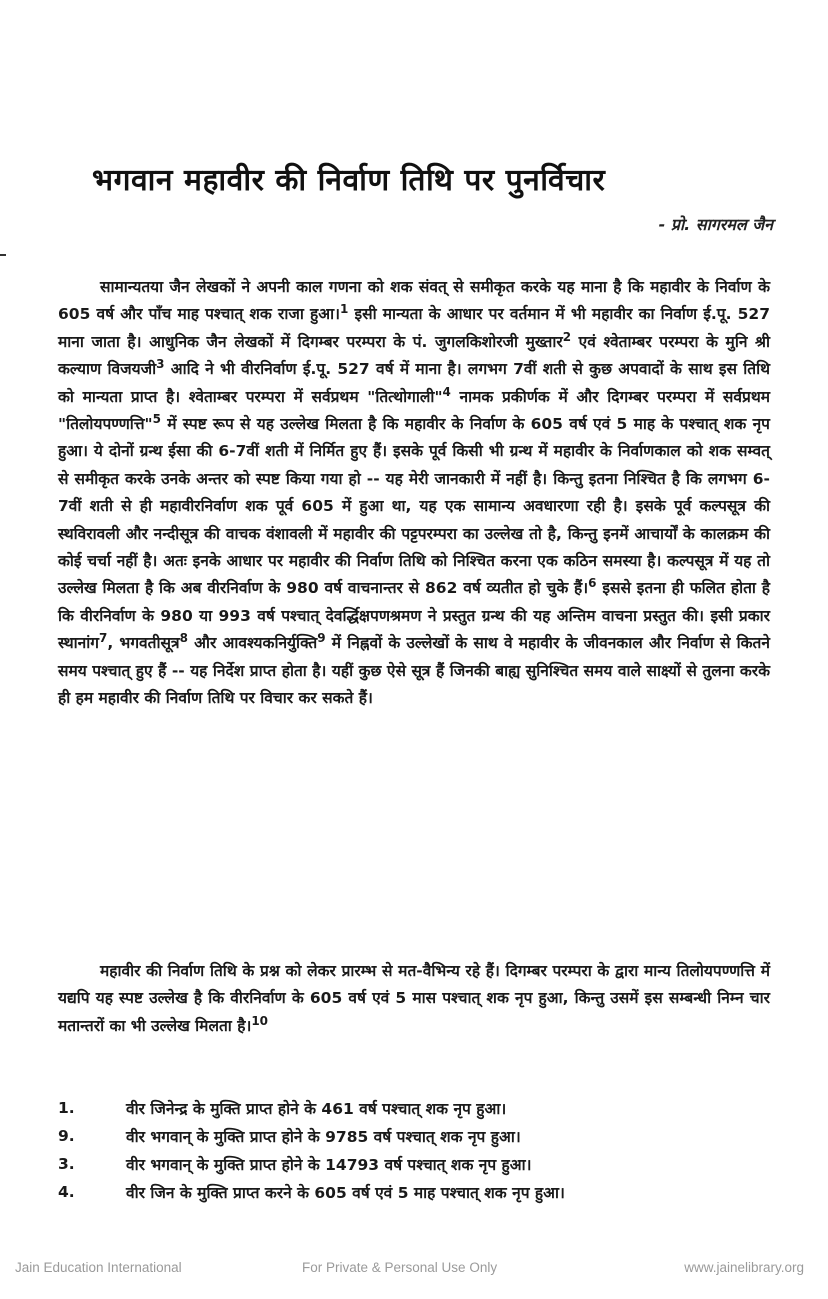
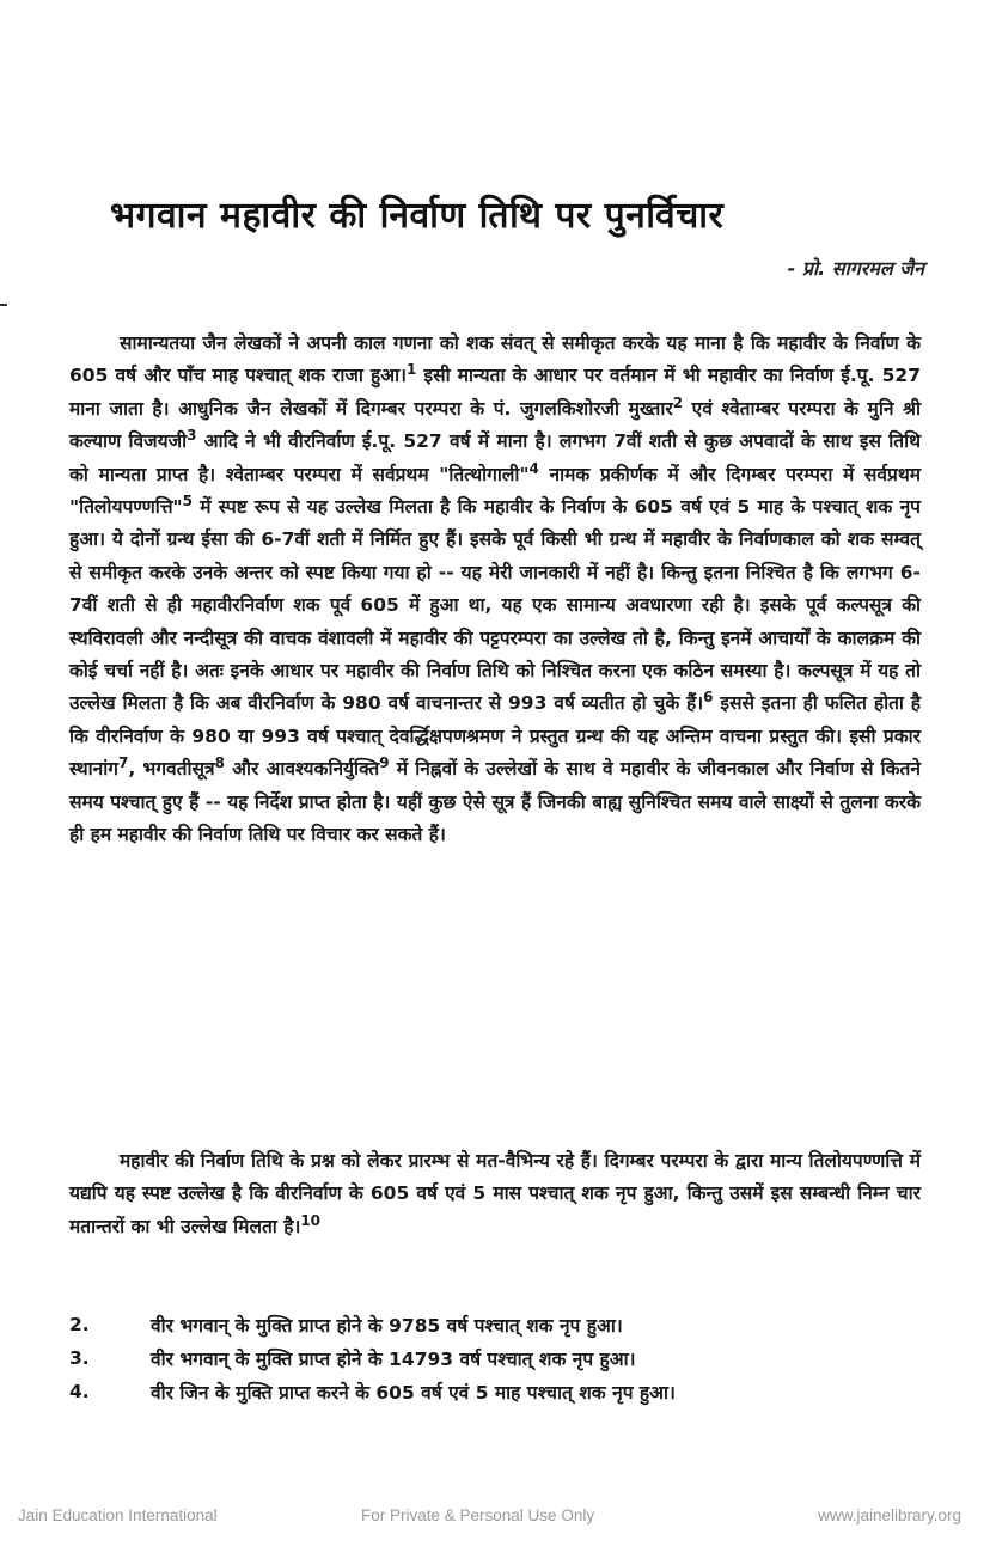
  भगवान महावीर की निर्वाण तिथि पर पुनर्विचार
  - प्रो. सागरमल जैन
- सामान्यतया जैन लेखकों ने अपनी काल गणना को शक संवत् से समीकृत करके यह माना है कि महावीर के निर्वाण के 605 वर्ष और पाँच माह पश्चात् शक राजा हुआ।1 इसी मान्यता के आधार पर वर्तमान में भी महावीर का निर्वाण ई.पू. 527 माना जाता है। आधुनिक जैन लेखकों में दिगम्बर परम्परा के पं. जुगलकिशोरजी मुख्तार2 एवं श्वेताम्बर परम्परा के मुनि श्री कल्याण विजयजी3 आदि ने भी वीरनिर्वाण ई.पू. 527 वर्ष में माना है। लगभग 7वीं शती से कुछ अपवादों के साथ इस तिथि को मान्यता प्राप्त है। श्वेताम्बर परम्परा में सर्वप्रथम "तित्थोगाली"4 नामक प्रकीर्णक में और दिगम्बर परम्परा में सर्वप्रथम "तिलोयपण्णत्ति"5 में स्पष्ट रूप से यह उल्लेख मिलता है कि महावीर के निर्वाण के 605 वर्ष एवं 5 माह के पश्चात् शक नृप हुआ। ये दोनों ग्रन्थ ईसा की 6-7वीं शती में निर्मित हुए हैं। इसके पूर्व किसी भी ग्रन्थ में महावीर के निर्वाणकाल को शक सम्वत् से समीकृत करके उनके अन्तर को स्पष्ट किया गया हो -- यह मेरी जानकारी में नहीं है। किन्तु इतना निश्चित है कि लगभग 6-7वीं शती से ही महावीरनिर्वाण शक पूर्व 605 में हुआ था, यह एक सामान्य अवधारणा रही है। इसके पूर्व कल्पसूत्र की स्थविरावली और नन्दीसूत्र की वाचक वंशावली में महावीर की पट्टपरम्परा का उल्लेख तो है, किन्तु इनमें आचार्यों के कालक्रम की कोई चर्चा नहीं है। अतः इनके आधार पर महावीर की निर्वाण तिथि को निश्चित करना एक कठिन समस्या है। कल्पसूत्र में यह तो उल्लेख मिलता है कि अब वीरनिर्वाण के 980 वर्ष वाचनान्तर से 862 वर्ष व्यतीत हो चुके हैं।6 इससे इतना ही फलित होता है कि वीरनिर्वाण के 980 या 993 वर्ष पश्चात् देवर्द्धिक्षपणश्रमण ने प्रस्तुत ग्रन्थ की यह अन्तिम वाचना प्रस्तुत की। इसी प्रकार स्थानांग7, भगवतीसूत्र8 और आवश्यकनिर्युक्ति9 में निह्नवों के उल्लेखों के साथ वे महावीर के जीवनकाल और निर्वाण से कितने समय पश्चात् हुए हैं -- यह निर्देश प्राप्त होता है। यहीं कुछ ऐसे सूत्र हैं जिनकी बाह्य सुनिश्चित समय वाले साक्ष्यों से तुलना करके ही हम महावीर की निर्वाण तिथि पर विचार कर सकते हैं।
+ सामान्यतया जैन लेखकों ने अपनी काल गणना को शक संवत् से समीकृत करके यह माना है कि महावीर के निर्वाण के 605 वर्ष और पाँच माह पश्चात् शक राजा हुआ।1 इसी मान्यता के आधार पर वर्तमान में भी महावीर का निर्वाण ई.पू. 527 माना जाता है। आधुनिक जैन लेखकों में दिगम्बर परम्परा के पं. जुगलकिशोरजी मुख्तार2 एवं श्वेताम्बर परम्परा के मुनि श्री कल्याण विजयजी3 आदि ने भी वीरनिर्वाण ई.पू. 527 वर्ष में माना है। लगभग 7वीं शती से कुछ अपवादों के साथ इस तिथि को मान्यता प्राप्त है। श्वेताम्बर परम्परा में सर्वप्रथम "तित्थोगाली"4 नामक प्रकीर्णक में और दिगम्बर परम्परा में सर्वप्रथम "तिलोयपण्णत्ति"5 में स्पष्ट रूप से यह उल्लेख मिलता है कि महावीर के निर्वाण के 605 वर्ष एवं 5 माह के पश्चात् शक नृप हुआ। ये दोनों ग्रन्थ ईसा की 6-7वीं शती में निर्मित हुए हैं। इसके पूर्व किसी भी ग्रन्थ में महावीर के निर्वाणकाल को शक सम्वत् से समीकृत करके उनके अन्तर को स्पष्ट किया गया हो -- यह मेरी जानकारी में नहीं है। किन्तु इतना निश्चित है कि लगभग 6-7वीं शती से ही महावीरनिर्वाण शक पूर्व 605 में हुआ था, यह एक सामान्य अवधारणा रही है। इसके पूर्व कल्पसूत्र की स्थविरावली और नन्दीसूत्र की वाचक वंशावली में महावीर की पट्टपरम्परा का उल्लेख तो है, किन्तु इनमें आचार्यों के कालक्रम की कोई चर्चा नहीं है। अतः इनके आधार पर महावीर की निर्वाण तिथि को निश्चित करना एक कठिन समस्या है। कल्पसूत्र में यह तो उल्लेख मिलता है कि अब वीरनिर्वाण के 980 वर्ष वाचनान्तर से 993 वर्ष व्यतीत हो चुके हैं।6 इससे इतना ही फलित होता है कि वीरनिर्वाण के 980 या 993 वर्ष पश्चात् देवर्द्धिक्षपणश्रमण ने प्रस्तुत ग्रन्थ की यह अन्तिम वाचना प्रस्तुत की। इसी प्रकार स्थानांग7, भगवतीसूत्र8 और आवश्यकनिर्युक्ति9 में निह्नवों के उल्लेखों के साथ वे महावीर के जीवनकाल और निर्वाण से कितने समय पश्चात् हुए हैं -- यह निर्देश प्राप्त होता है। यहीं कुछ ऐसे सूत्र हैं जिनकी बाह्य सुनिश्चित समय वाले साक्ष्यों से तुलना करके ही हम महावीर की निर्वाण तिथि पर विचार कर सकते हैं।
  महावीर की निर्वाण तिथि के प्रश्न को लेकर प्रारम्भ से मत-वैभिन्य रहे हैं। दिगम्बर परम्परा के द्वारा मान्य तिलोयपण्णत्ति में यद्यपि यह स्पष्ट उल्लेख है कि वीरनिर्वाण के 605 वर्ष एवं 5 मास पश्चात् शक नृप हुआ, किन्तु उसमें इस सम्बन्धी निम्न चार मतान्तरों का भी उल्लेख मिलता है।10
- 1.
- वीर जिनेन्द्र के मुक्ति प्राप्त होने के 461 वर्ष पश्चात् शक नृप हुआ।
- 9.
+ 2.
  वीर भगवान् के मुक्ति प्राप्त होने के 9785 वर्ष पश्चात् शक नृप हुआ।
  3.
  वीर भगवान् के मुक्ति प्राप्त होने के 14793 वर्ष पश्चात् शक नृप हुआ।
  4.
  वीर जिन के मुक्ति प्राप्त करने के 605 वर्ष एवं 5 माह पश्चात् शक नृप हुआ।
  Jain Education International
  For Private & Personal Use Only
  www.jainelibrary.org
